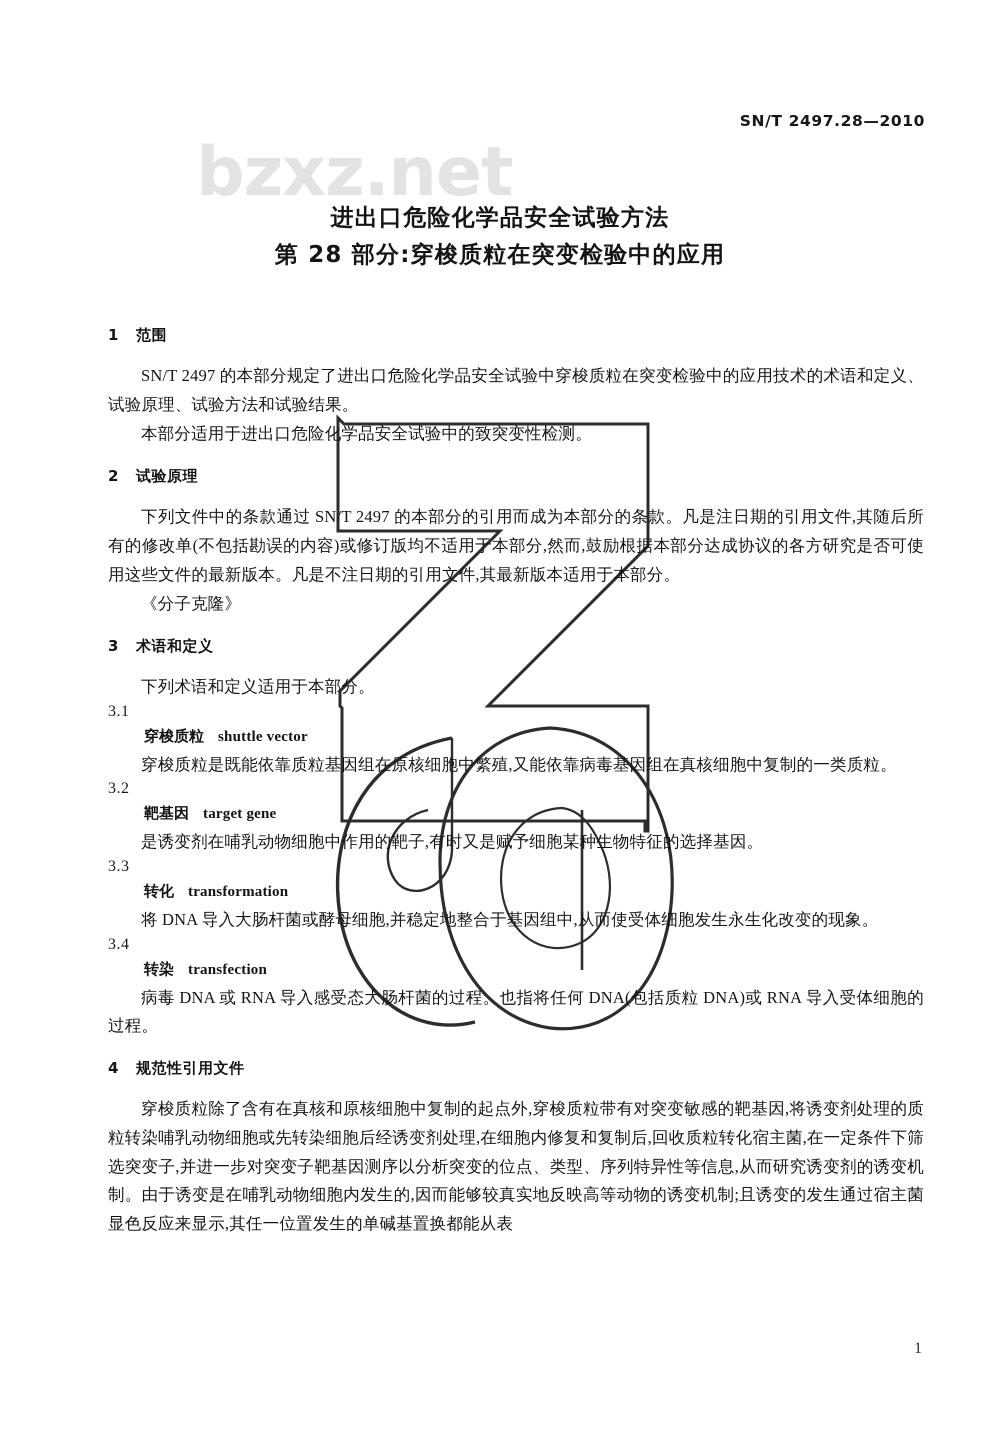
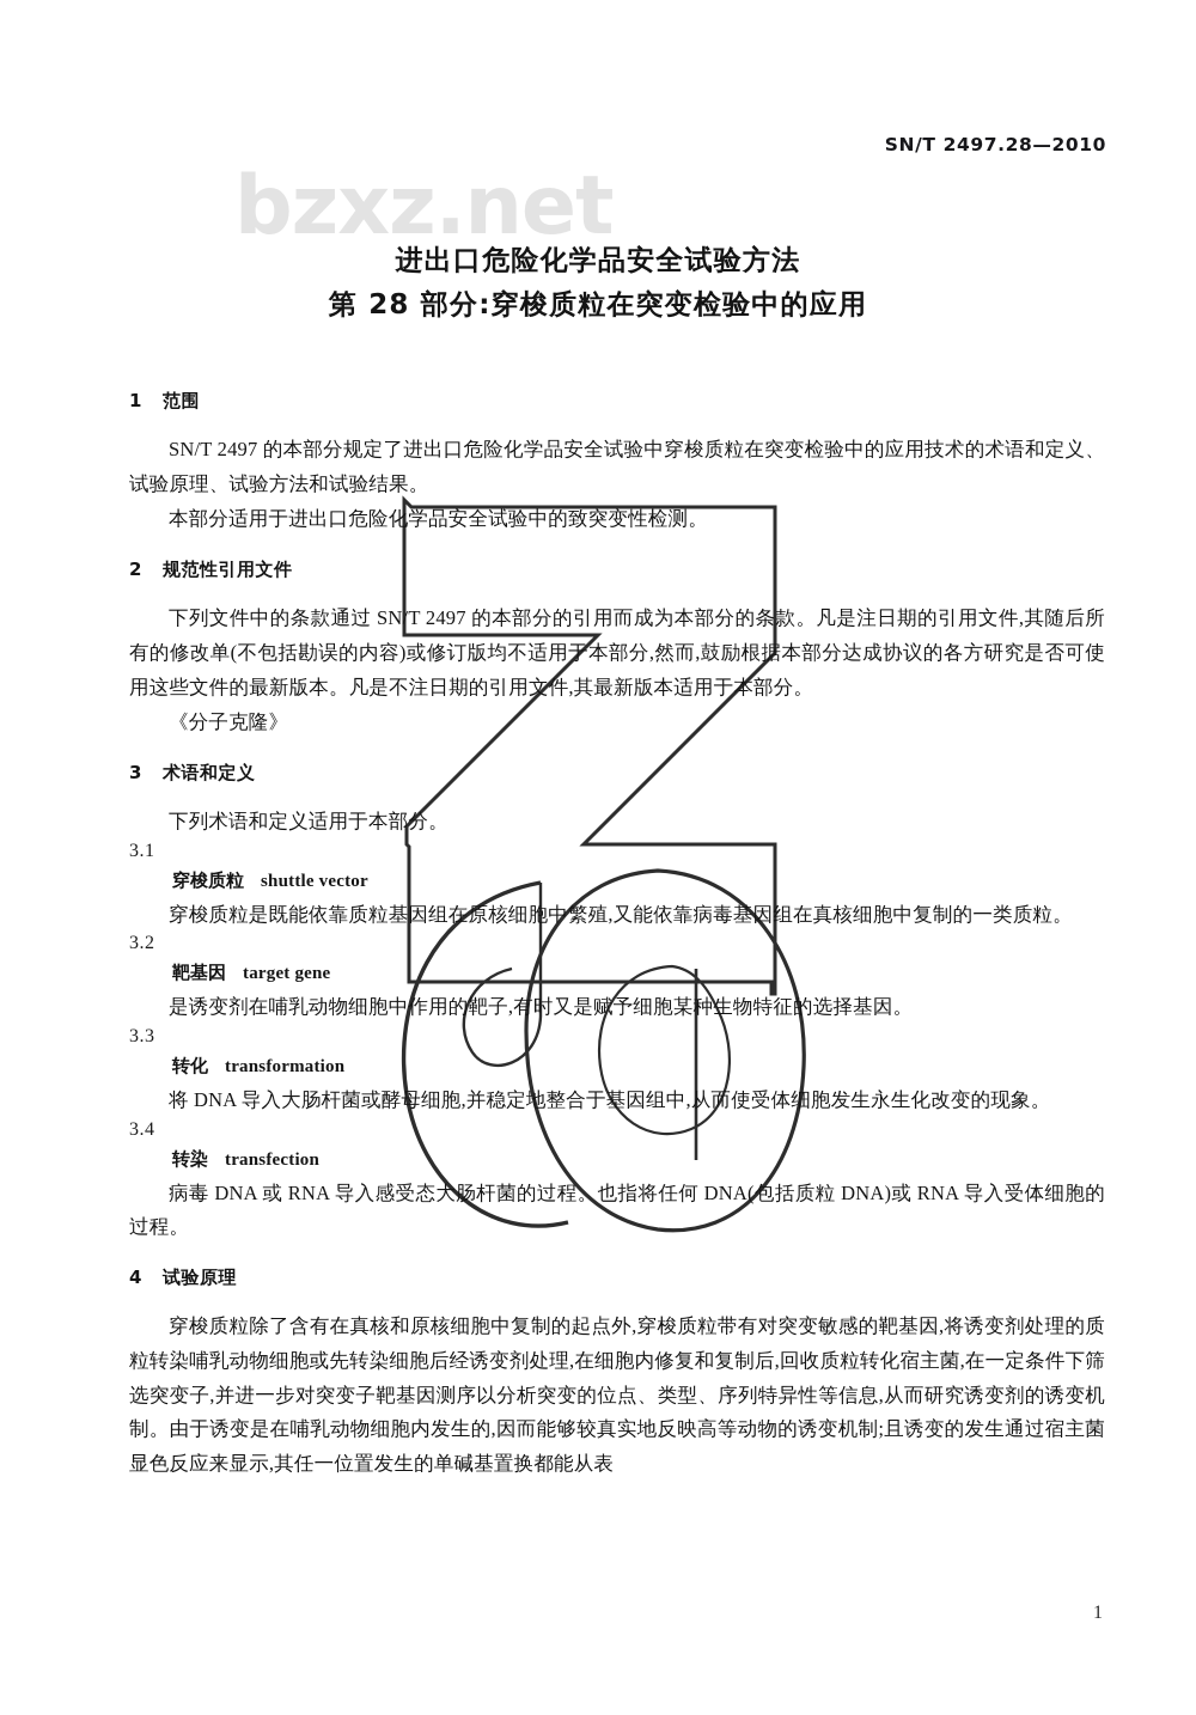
  bzxz.net
  SN/T 2497.28—2010
  进出口危险化学品安全试验方法
  第 28 部分:穿梭质粒在突变检验中的应用
  1 范围
  SN/T 2497 的本部分规定了进出口危险化学品安全试验中穿梭质粒在突变检验中的应用技术的术语和定义、试验原理、试验方法和试验结果。
  本部分适用于进出口危险化学品安全试验中的致突变性检测。
- 2 试验原理
+ 2 规范性引用文件
  下列文件中的条款通过 SN/T 2497 的本部分的引用而成为本部分的条款。凡是注日期的引用文件,其随后所有的修改单(不包括勘误的内容)或修订版均不适用于本部分,然而,鼓励根据本部分达成协议的各方研究是否可使用这些文件的最新版本。凡是不注日期的引用文件,其最新版本适用于本部分。
  《分子克隆》
  3 术语和定义
  下列术语和定义适用于本部分。
  3.1
  穿梭质粒 shuttle vector
  穿梭质粒是既能依靠质粒基因组在原核细胞中繁殖,又能依靠病毒基因组在真核细胞中复制的一类质粒。
  3.2
  靶基因 target gene
  是诱变剂在哺乳动物细胞中作用的靶子,有时又是赋予细胞某种生物特征的选择基因。
  3.3
  转化 transformation
  将 DNA 导入大肠杆菌或酵母细胞,并稳定地整合于基因组中,从而使受体细胞发生永生化改变的现象。
  3.4
  转染 transfection
  病毒 DNA 或 RNA 导入感受态大肠杆菌的过程。也指将任何 DNA(包括质粒 DNA)或 RNA 导入受体细胞的过程。
- 4 规范性引用文件
+ 4 试验原理
  穿梭质粒除了含有在真核和原核细胞中复制的起点外,穿梭质粒带有对突变敏感的靶基因,将诱变剂处理的质粒转染哺乳动物细胞或先转染细胞后经诱变剂处理,在细胞内修复和复制后,回收质粒转化宿主菌,在一定条件下筛选突变子,并进一步对突变子靶基因测序以分析突变的位点、类型、序列特异性等信息,从而研究诱变剂的诱变机制。由于诱变是在哺乳动物细胞内发生的,因而能够较真实地反映高等动物的诱变机制;且诱变的发生通过宿主菌显色反应来显示,其任一位置发生的单碱基置换都能从表
  1
